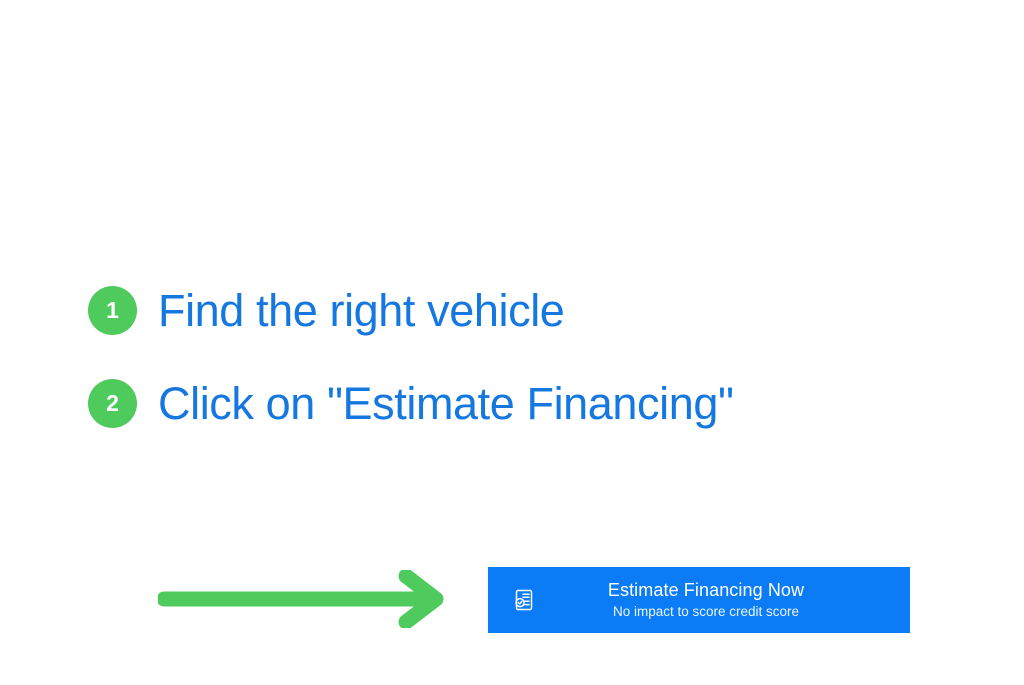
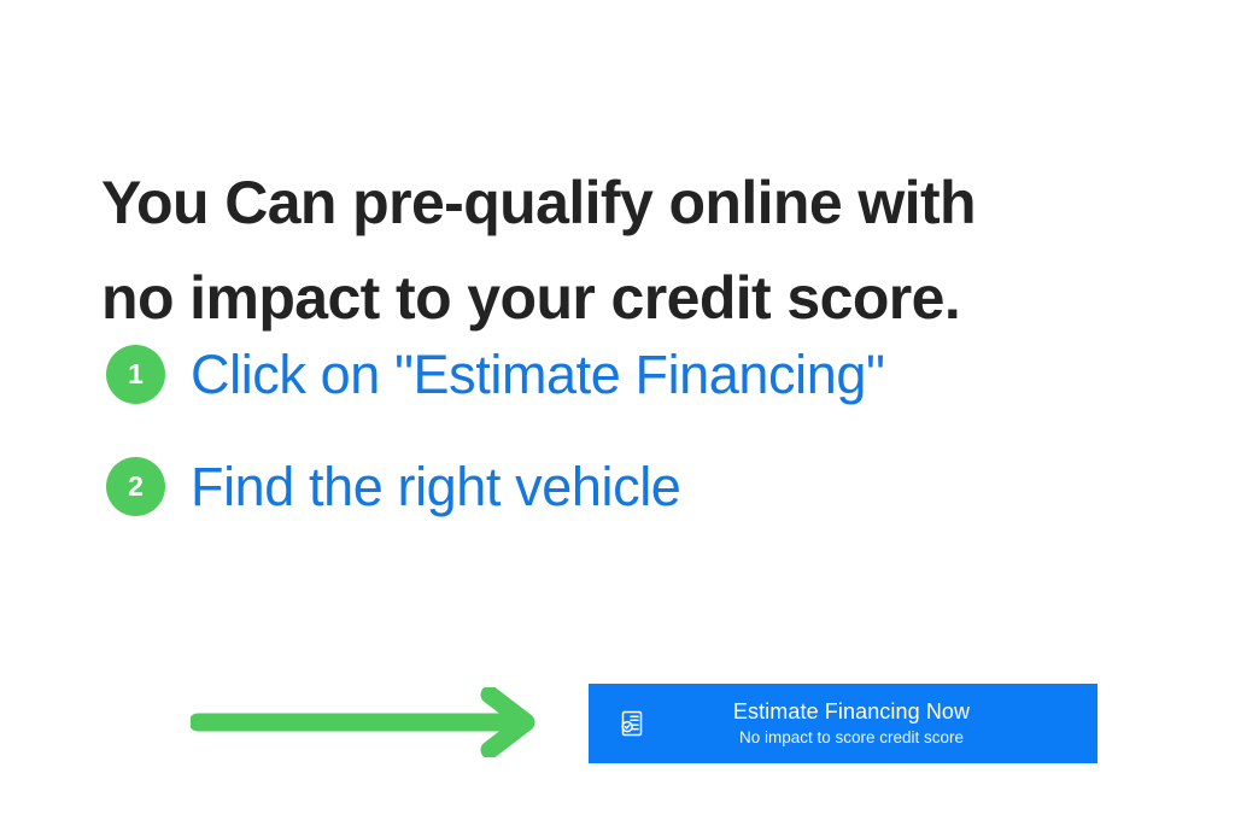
+ You Can pre-qualify online with
+ no impact to your credit score.
  1
- Find the right vehicle
+ Click on "Estimate Financing"
  2
- Click on "Estimate Financing"
+ Find the right vehicle
  Estimate Financing Now
  No impact to score credit score
